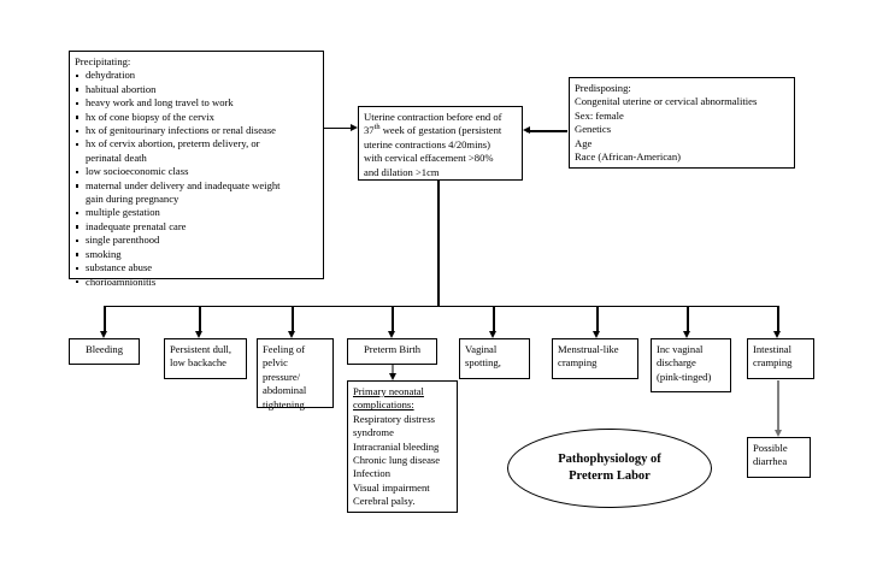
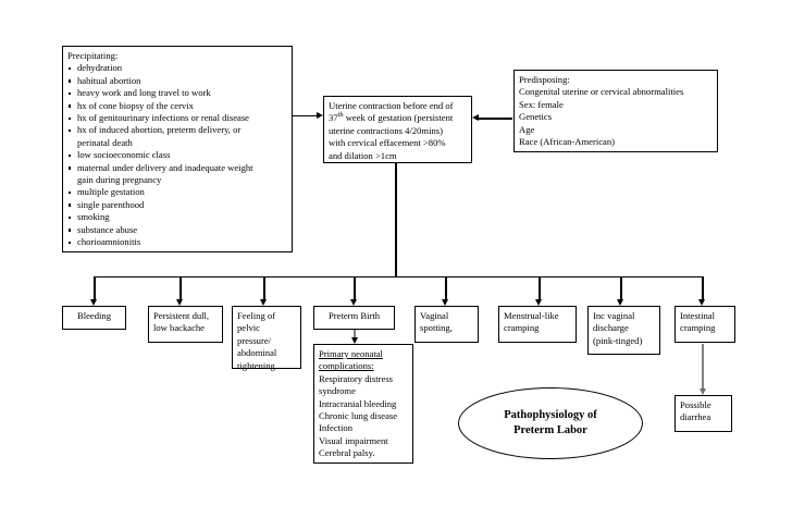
  Precipitating:
  dehydration
  habitual abortion
  heavy work and long travel to work
  hx of cone biopsy of the cervix
  hx of genitourinary infections or renal disease
- hx of cervix abortion, preterm delivery, or
+ hx of induced abortion, preterm delivery, or
  perinatal death
  low socioeconomic class
  maternal under delivery and inadequate weight
  gain during pregnancy
  multiple gestation
- inadequate prenatal care
  single parenthood
  smoking
  substance abuse
  chorioamnionitis
  Uterine contraction before end of
  37 week of gestation (persistent
  uterine contractions 4/20mins)
  with cervical effacement >80%
  and dilation >1cm
  Predisposing:
  Congenital uterine or cervical abnormalities
  Sex: female
  Genetics
  Age
  Race (African-American)
  Bleeding
  Persistent dull,
  low backache
  Feeling of
  pelvic
  pressure/
  abdominal
  tightening
  Preterm Birth
  Vaginal
  spotting,
  Menstrual-like
  cramping
  Inc vaginal
  discharge
  (pink-tinged)
  Intestinal
  cramping
  Primary neonatal
  complications:
  Respiratory distress
  syndrome
  Intracranial bleeding
  Chronic lung disease
  Infection
  Visual impairment
  Cerebral palsy.
  Possible
  diarrhea
  Pathophysiology of
  Preterm Labor
